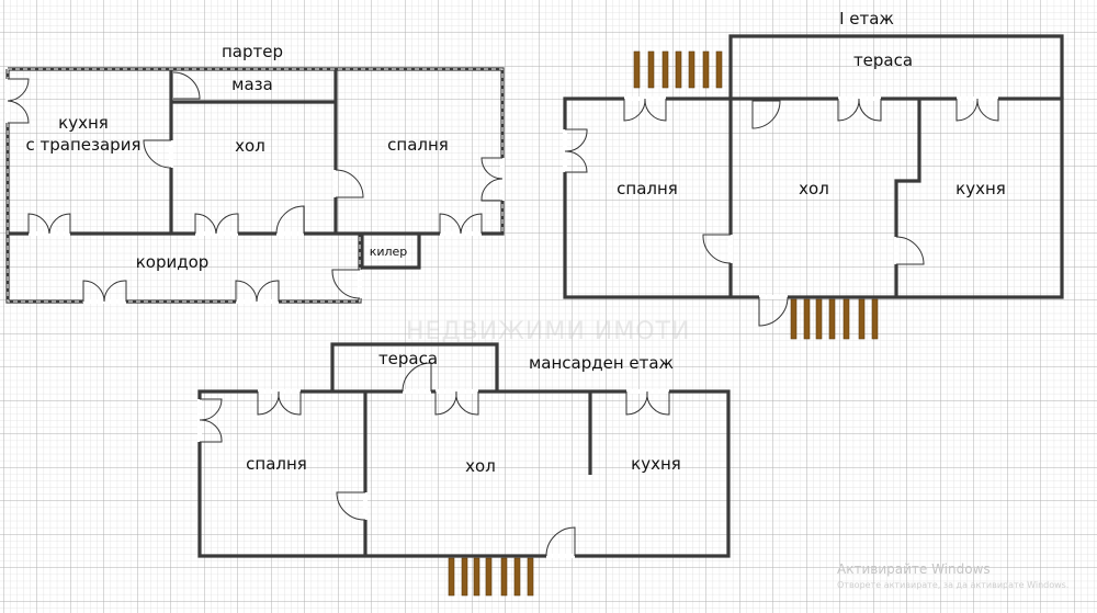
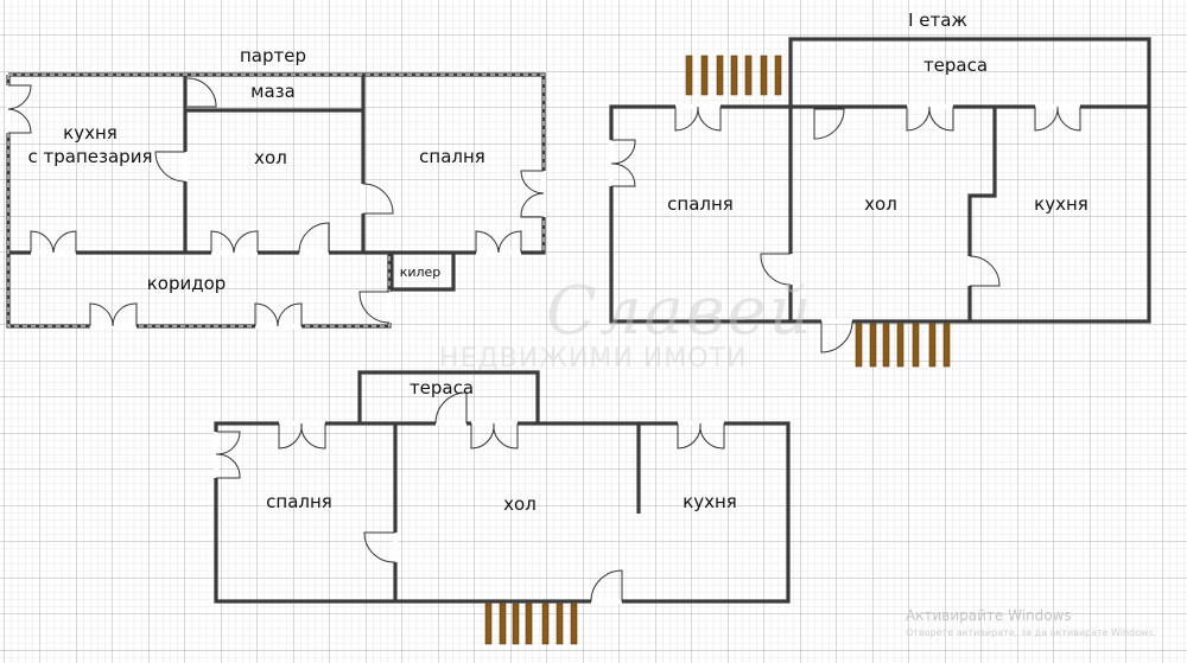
  партер
  кухня
  с трапезария
  маза
  хол
  спалня
  коридор
  килер
  I етаж
  тераса
  спалня
  хол
  кухня
- мансарден етаж
  тераса
  спалня
  хол
  кухня
+ Славей
  НЕДВИЖИМИ ИМОТИ
  Активирайте Windows
  Отворете активирате, за да активирате Windows.
